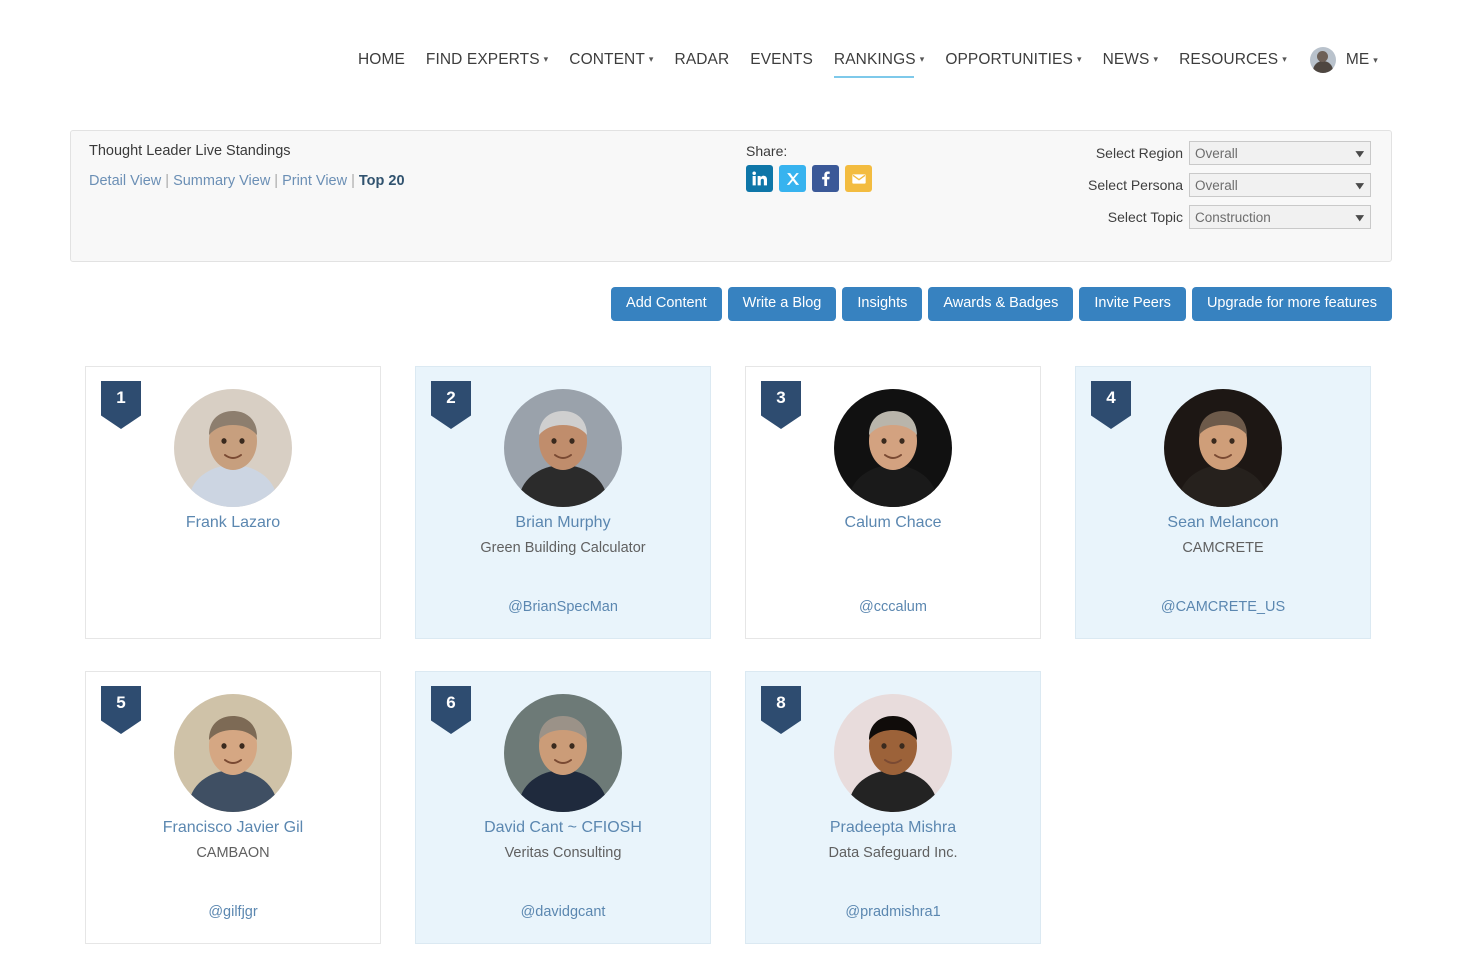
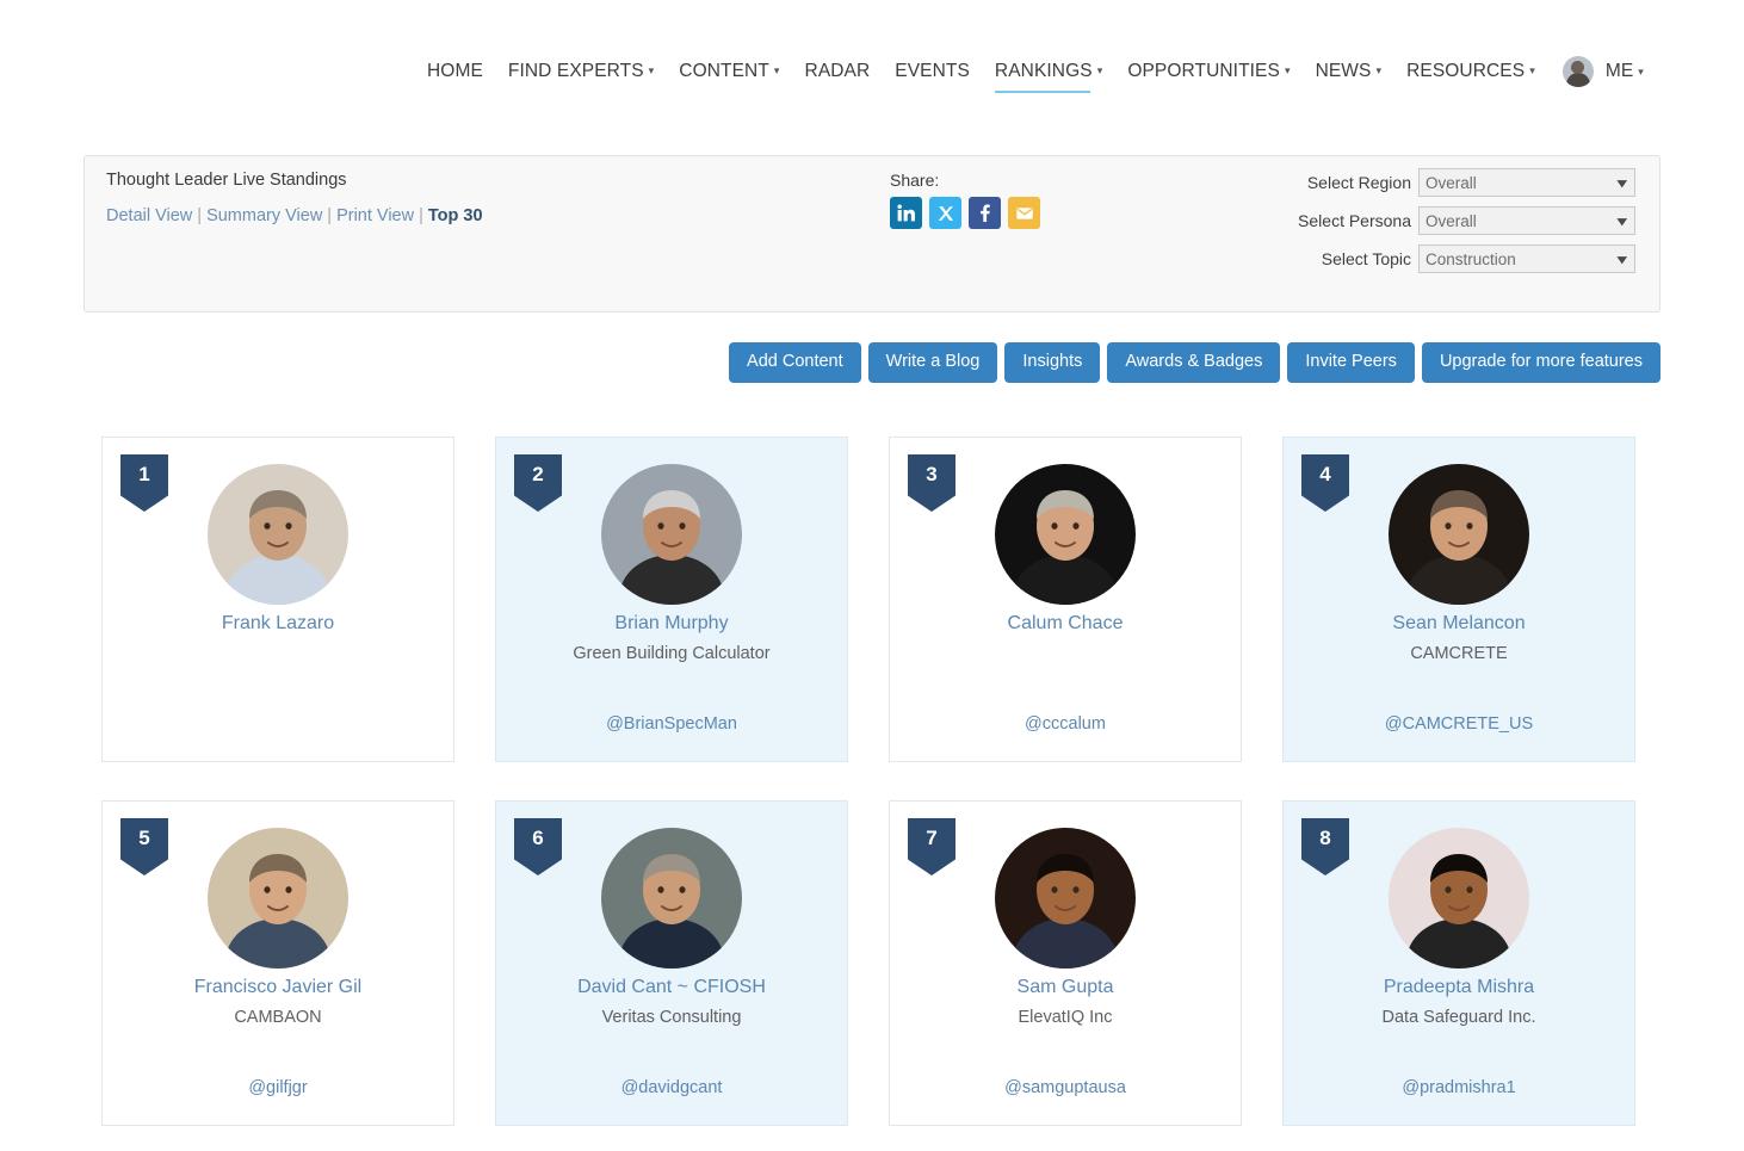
  HOME
  FIND EXPERTS ▾
  CONTENT ▾
  RADAR
  EVENTS
  RANKINGS ▾
  OPPORTUNITIES ▾
  NEWS ▾
  RESOURCES ▾
  ME
  ▾
  Thought Leader Live Standings
- Detail View | Summary View | Print View | Top 20
+ Detail View | Summary View | Print View | Top 30
  Share:
  Select Region
  Overall
  ▾
  Select Persona
  Overall
  ▾
  Select Topic
  Construction
  ▾
  Add Content
  Write a Blog
  Insights
  Awards & Badges
  Invite Peers
  Upgrade for more features
  1
  Frank Lazaro
  2
  Brian Murphy
  Green Building Calculator
  @BrianSpecMan
  3
  Calum Chace
  @cccalum
  4
  Sean Melancon
  CAMCRETE
  @CAMCRETE_US
  5
  Francisco Javier Gil
  CAMBAON
  @gilfjgr
  6
  David Cant ~ CFIOSH
  Veritas Consulting
  @davidgcant
+ 7
+ Sam Gupta
+ ElevatIQ Inc
+ @samguptausa
  8
  Pradeepta Mishra
  Data Safeguard Inc.
  @pradmishra1
